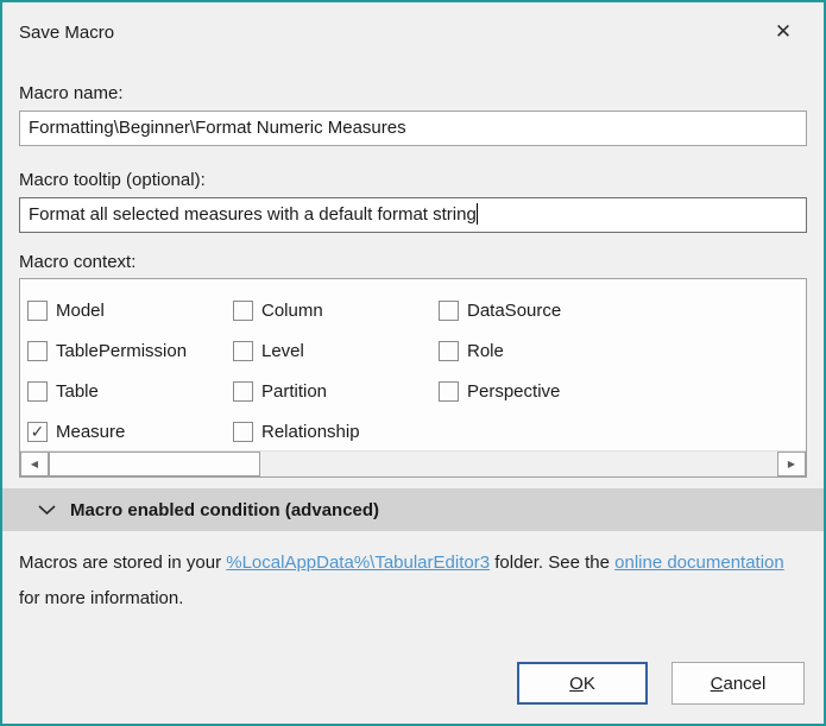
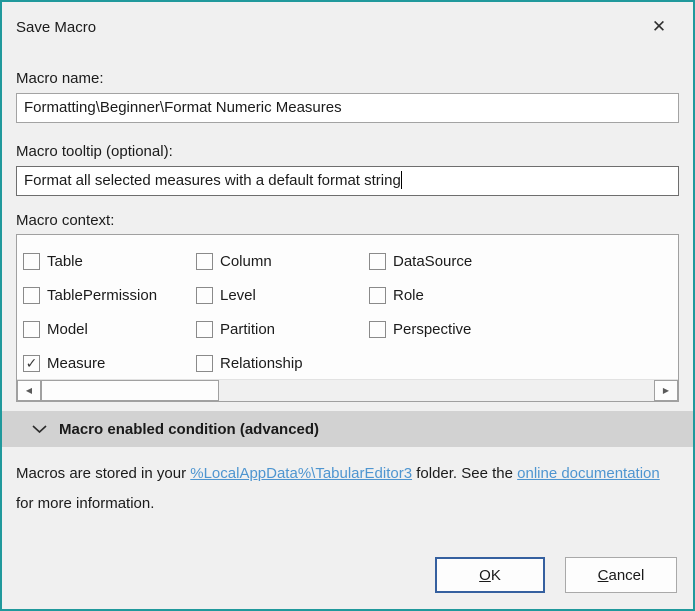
  Save Macro
  ✕
  Macro name:
  Formatting\Beginner\Format Numeric Measures
  Macro tooltip (optional):
  Format all selected measures with a default format string
  Macro context:
- Model
+ Table
  TablePermission
- Table
+ Model
  ✓
  Measure
  Column
  Level
  Partition
  Relationship
  DataSource
  Role
  Perspective
  ◀
  ▶
  Macro enabled condition (advanced)
  Macros are stored in your %LocalAppData%\TabularEditor3 folder. See the online documentation for more information.
  O
  K
  C
  ancel
